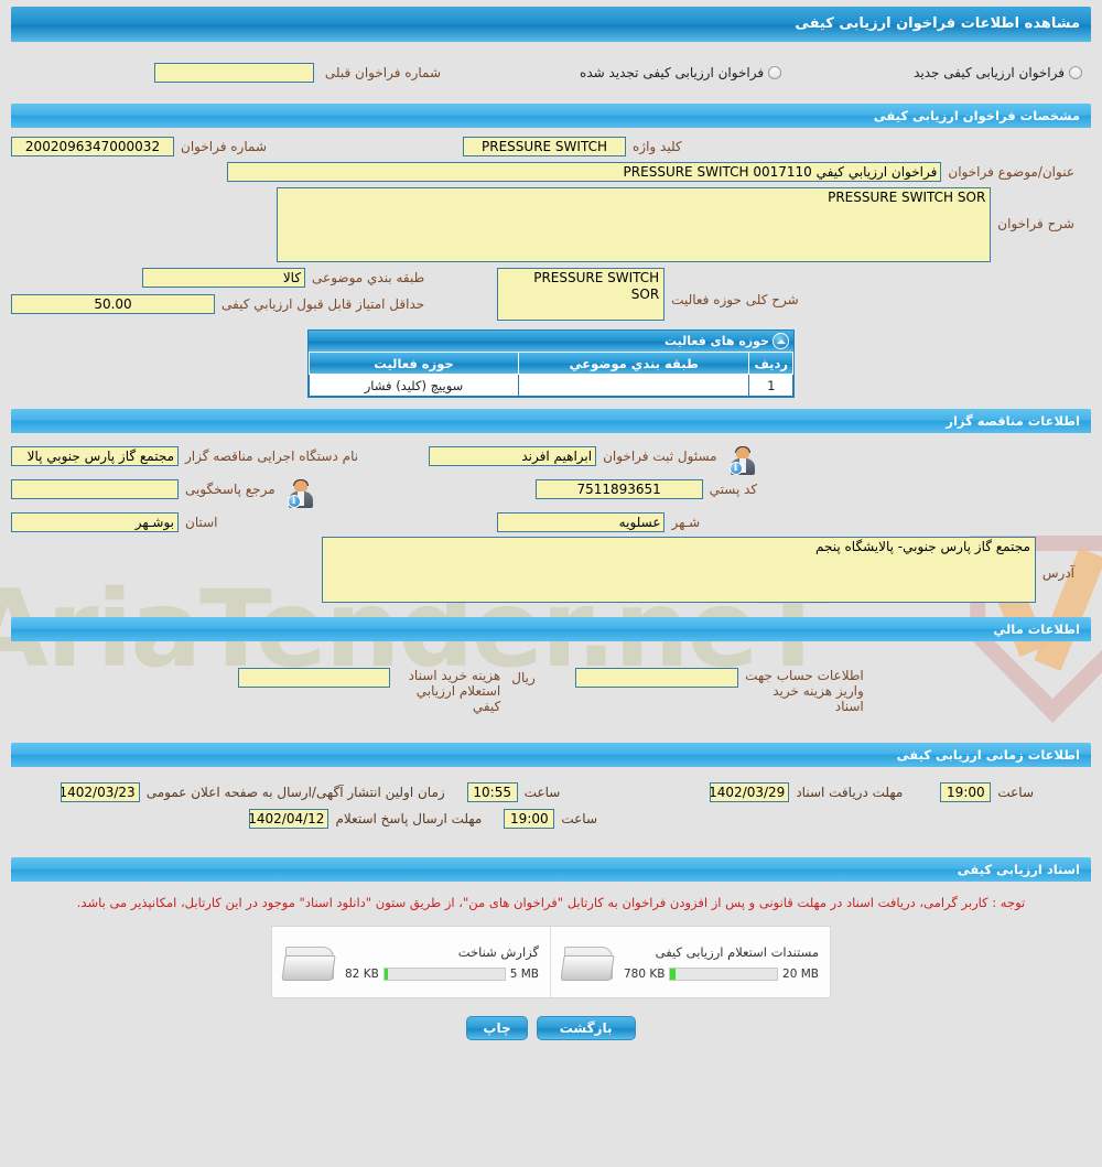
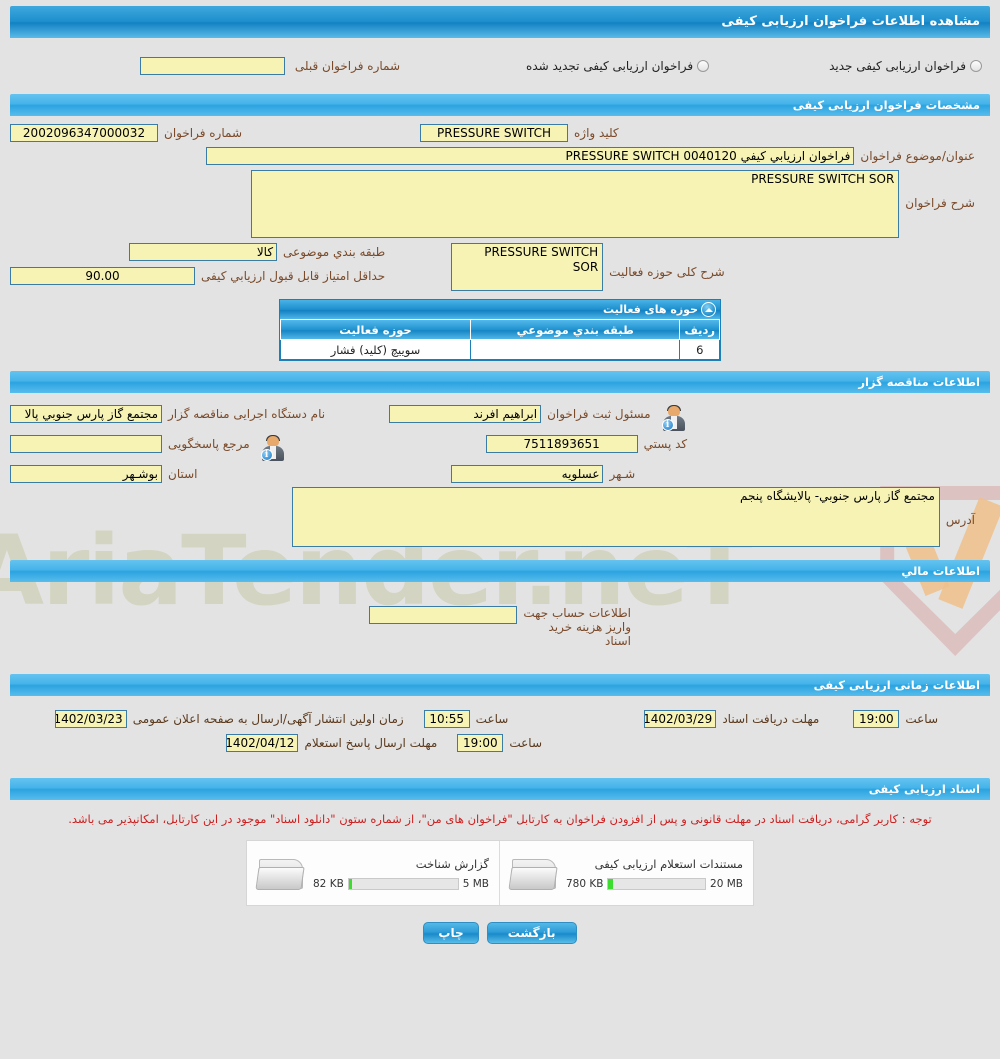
  مشاهده اطلاعات فراخوان ارزیابی کیفی
  فراخوان ارزیابی کیفی جدید
  فراخوان ارزیابی کیفی تجدید شده
  شماره فراخوان قبلی
  مشخصات فراخوان ارزیابی کیفی
  کلید واژه
  PRESSURE SWITCH
  شماره فراخوان
  2002096347000032
  عنوان/موضوع فراخوان
- فراخوان ارزیابي کیفي 0017110 PRESSURE SWITCH
+ فراخوان ارزیابي کیفي 0040120 PRESSURE SWITCH
  شرح فراخوان
  PRESSURE SWITCH SOR
  شرح کلی حوزه فعالیت
  PRESSURE SWITCH SOR
  طبقه بندي موضوعی
  كالا
  حداقل امتیاز قابل قبول ارزیابي کیفی
- 50.00
+ 90.00
  حوزه های فعالیت
  ردیف	طبقه بندي موضوعي	حوزه فعالیت
- 1		سوییچ (کلید) فشار
+ 6		سوییچ (کلید) فشار
  اطلاعات مناقصه گزار
  i
  مسئول ثبت فراخوان
  ابراهیم افرند
  نام دستگاه اجرایی مناقصه گزار
  مجتمع گاز پارس جنوبي پالا
  کد پستي
  7511893651
  i
  مرجع پاسخگویی
  شـهر
  عسلویه
  استان
  بوشـهر
  آدرس
  مجتمع گاز پارس جنوبي- پالایشگاه پنجم
  اطلاعات مالي
  اطلاعات حساب جهت واریز هزینه خرید اسناد
- ریال
- هزینه خرید اسناد استعلام ارزیابي کیفي
  اطلاعات زمانی ارزیابی کیفی
  ساعت
  19:00
  مهلت دریافت اسناد
  1402/03/29
  ساعت
  10:55
  زمان اولین انتشار آگهی/ارسال به صفحه اعلان عمومی
  1402/03/23
  ساعت
  19:00
  مهلت ارسال پاسخ استعلام
  1402/04/12
  اسناد ارزیابی کیفی
- توجه : کاربر گرامی، دریافت اسناد در مهلت قانونی و پس از افزودن فراخوان به کارتابل "فراخوان های من"، از طریق ستون "دانلود اسناد" موجود در این کارتابل، امکانپذیر می باشد.
+ توجه : کاربر گرامی، دریافت اسناد در مهلت قانونی و پس از افزودن فراخوان به کارتابل "فراخوان های من"، از شماره ستون "دانلود اسناد" موجود در این کارتابل، امکانپذیر می باشد.
  مستندات استعلام ارزیابی کیفی
  780 KB
  20 MB
  گزارش شناخت
  82 KB
  5 MB
  بازگشت
  چاپ
